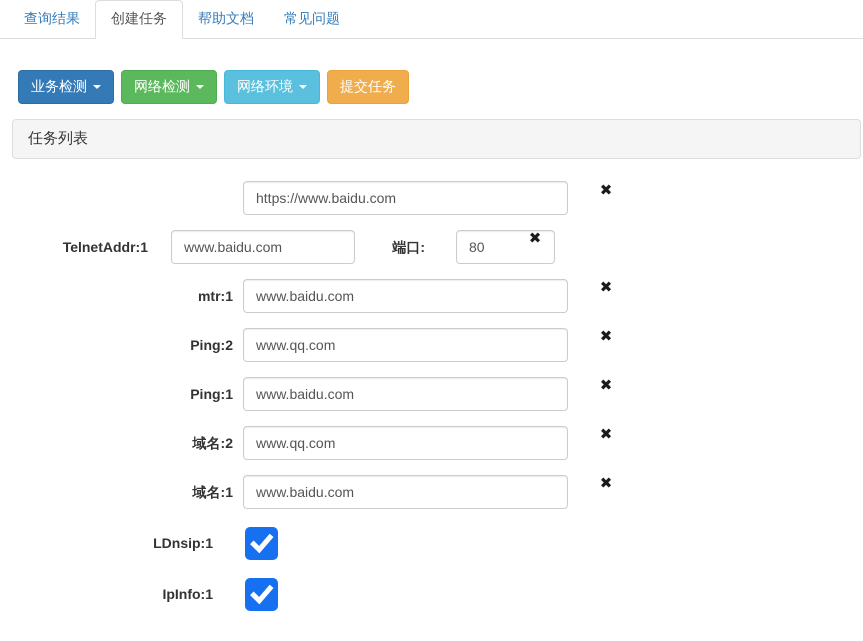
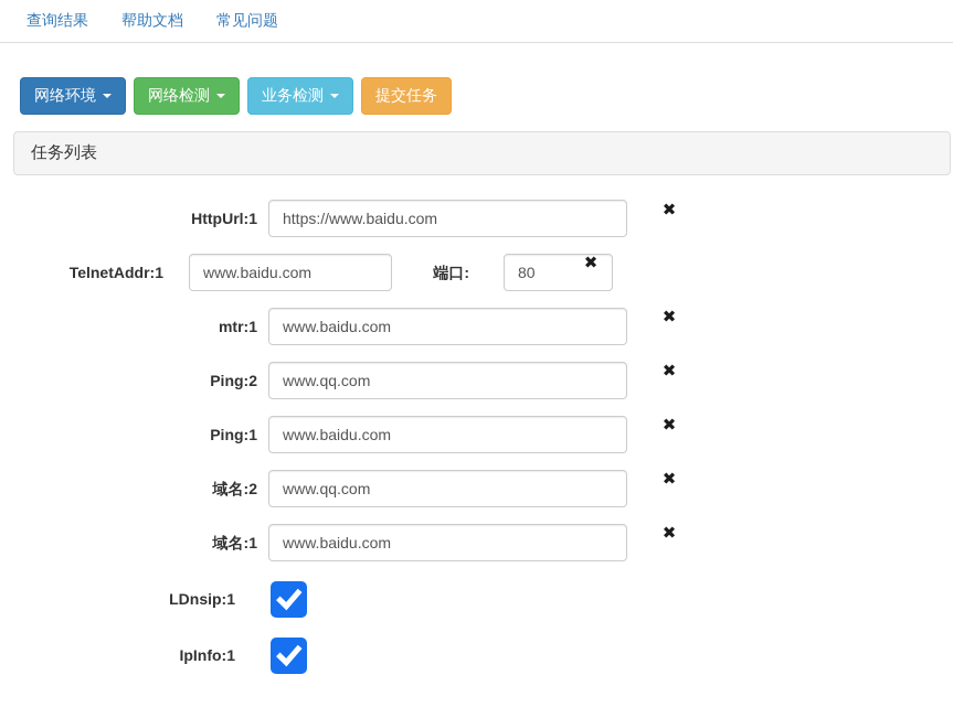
  查询结果
- 创建任务
  帮助文档
  常见问题
- 业务检测
+ 网络环境
  网络检测
- 网络环境
+ 业务检测
  提交任务
  任务列表
+ HttpUrl:1
  https://www.baidu.com
  ✖
  TelnetAddr:1
  www.baidu.com
  端口:
  80
  ✖
  mtr:1
  www.baidu.com
  ✖
  Ping:2
  www.qq.com
  ✖
  Ping:1
  www.baidu.com
  ✖
  域名:2
  www.qq.com
  ✖
  域名:1
  www.baidu.com
  ✖
  LDnsip:1
  IpInfo:1
